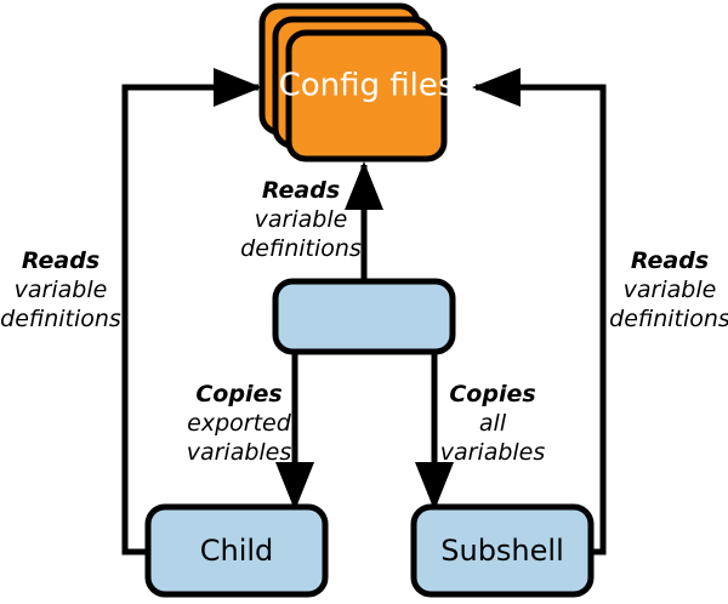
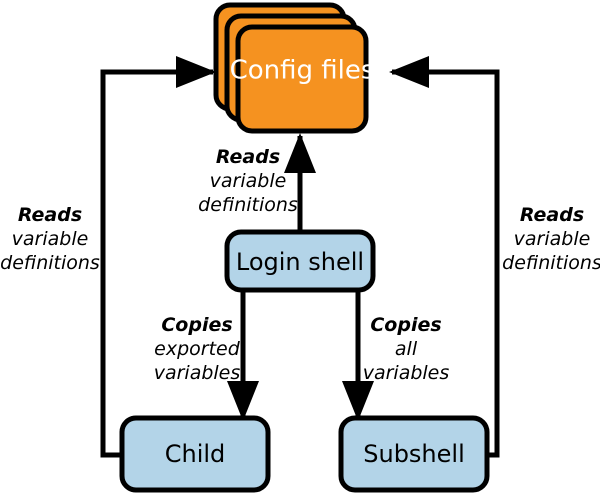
  Config files
+ Login shell
  Child
  Subshell
  Reads
  variable
  definitions
  Reads
  variable
  definitions
  Reads
  variable
  definitions
  Copies
  exported
  variables
  Copies
  all
  variables
